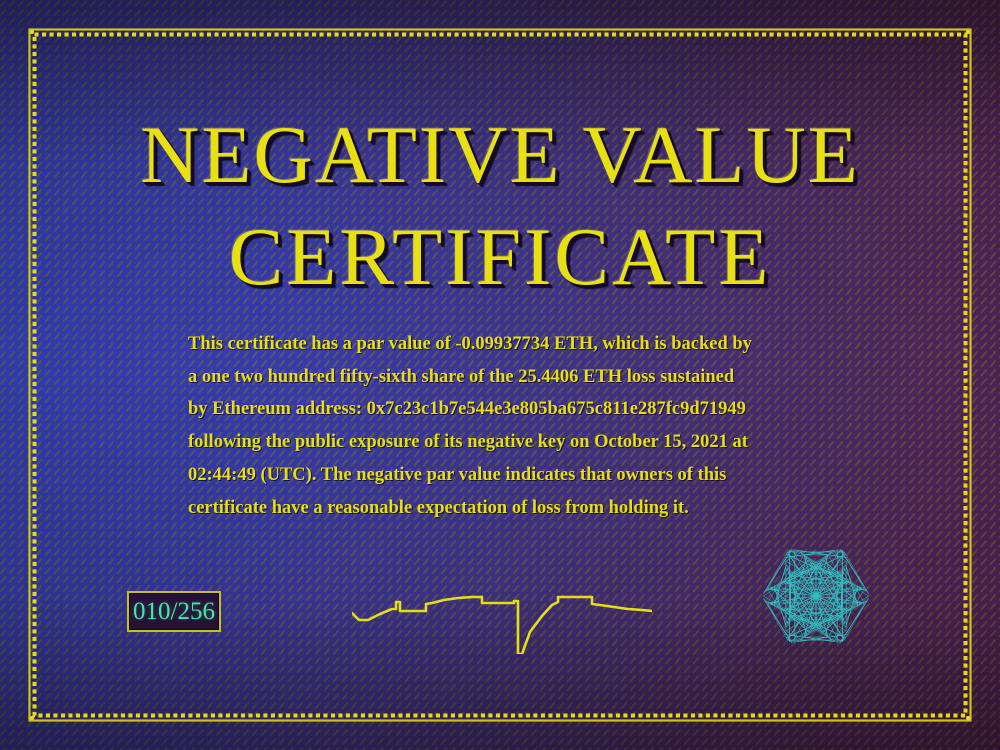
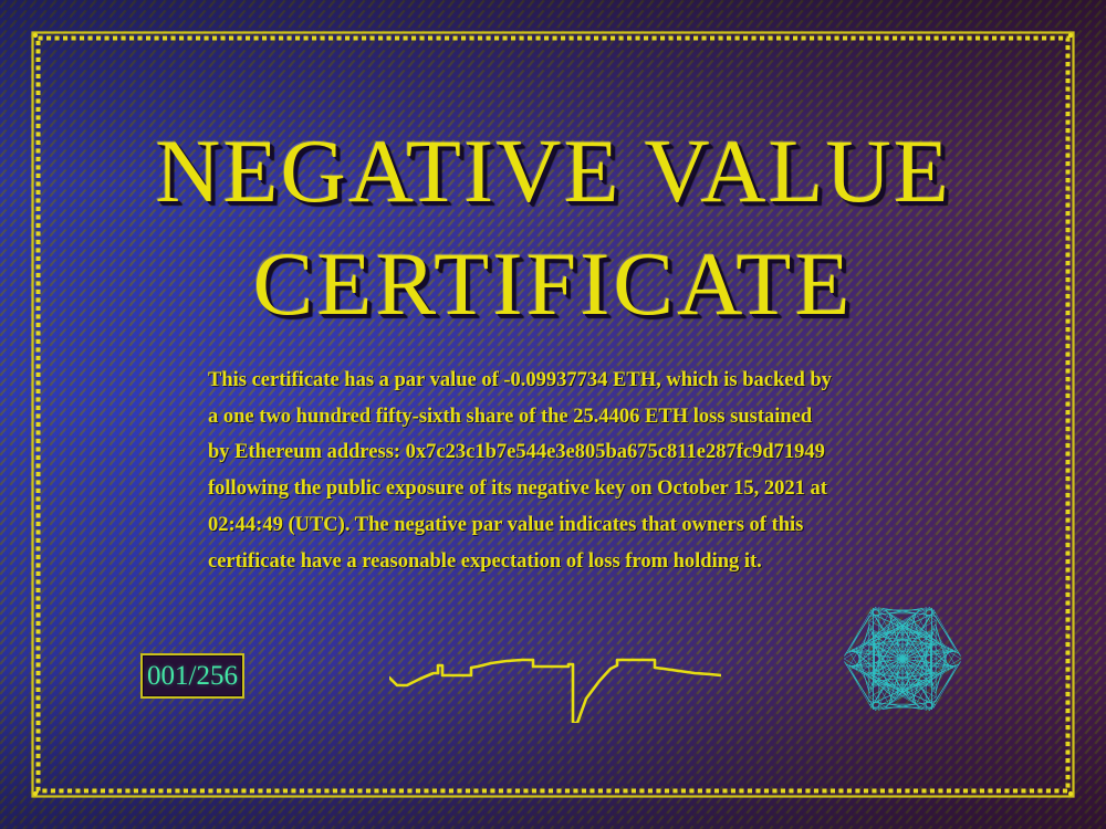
  NEGATIVE VALUE
  CERTIFICATE
  This certificate has a par value of -0.09937734 ETH, which is backed by
  a one two hundred fifty-sixth share of the 25.4406 ETH loss sustained
  by Ethereum address: 0x7c23c1b7e544e3e805ba675c811e287fc9d71949
  following the public exposure of its negative key on October 15, 2021 at
  02:44:49 (UTC). The negative par value indicates that owners of this
  certificate have a reasonable expectation of loss from holding it.
- 010/256
+ 001/256
